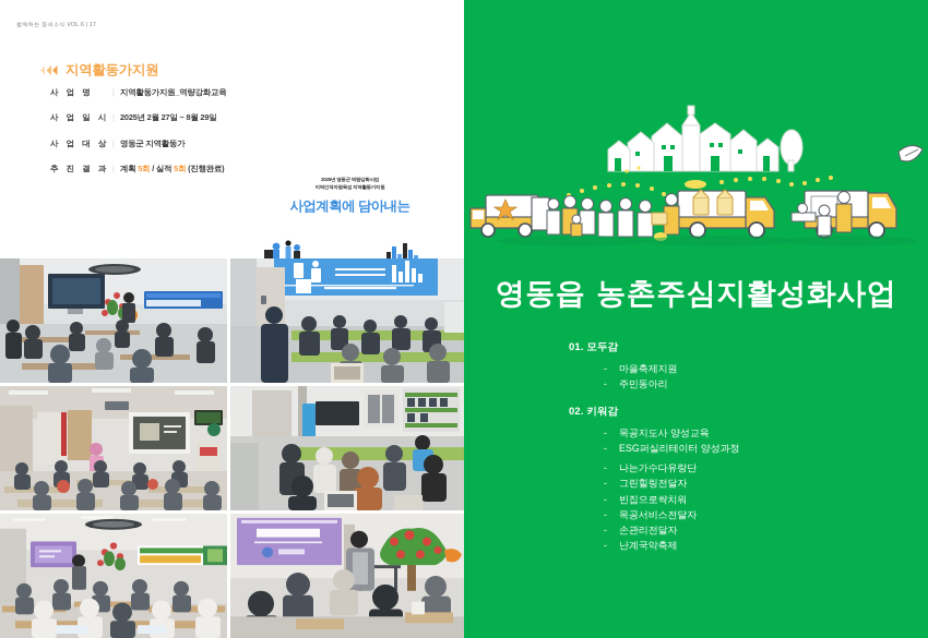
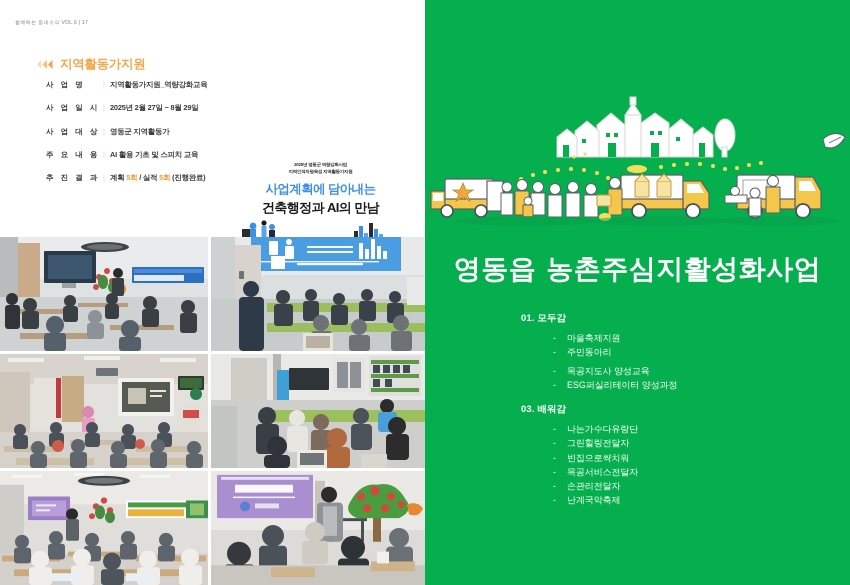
  지역활동가지원
  사 업 명
  지역활동가지원_역량강화교육
  사 업 일 시
  2025년 2월 27일 ~ 8월 29일
  사 업 대 상
  영동군 지역활동가
+ 주 요 내 용
+ AI 활용 기초 및 스피치 교육
  추 진 결 과
  계획 5회 / 실적 5회 (진행완료)
  사업계획에 담아내는
+ 건축행정과 AI의 만남
  영동읍 농촌주심지활성화사업
  01. 모두감
  -
  마을축제지원
  -
  주민동아리
- 02. 키워감
  -
  목공지도사 양성교육
  -
  ESG퍼실리테이터 양성과정
+ 03. 배워감
  -
  나는가수다유랑단
  -
  그린힐링전달자
  -
  빈집으로쌱치워
  -
  목공서비스전달자
  -
  손관리전달자
  -
  난계국악축제
